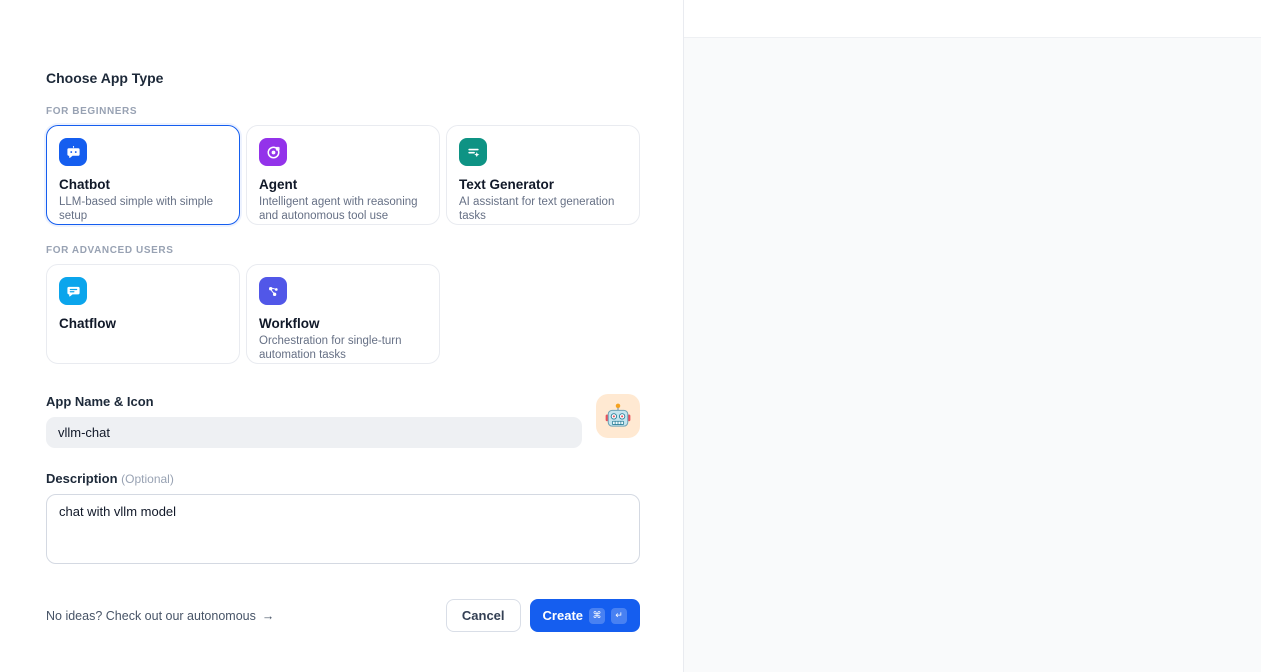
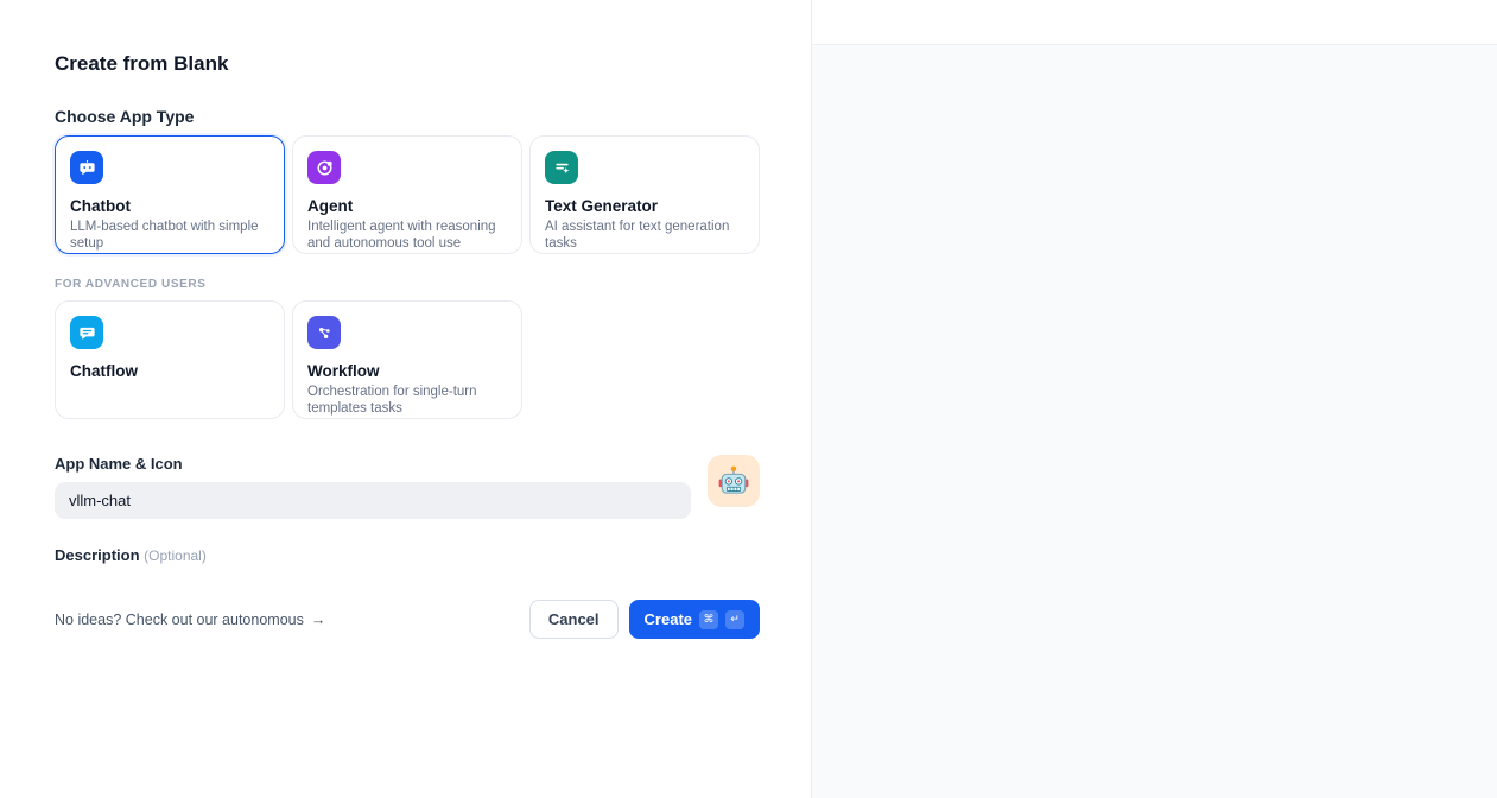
+ Create from Blank
  Choose App Type
- FOR BEGINNERS
  Chatbot
- LLM-based simple with simple setup
+ LLM-based chatbot with simple setup
  Agent
  Intelligent agent with reasoning and autonomous tool use
  Text Generator
  AI assistant for text generation tasks
  FOR ADVANCED USERS
  Chatflow
  Workflow
- Orchestration for single-turn automation tasks
+ Orchestration for single-turn templates tasks
  App Name & Icon
  vllm-chat
  Description (Optional)
- chat with vllm model
  No ideas? Check out our autonomous
  →
  Cancel
  Create
  ⌘
  ↵
